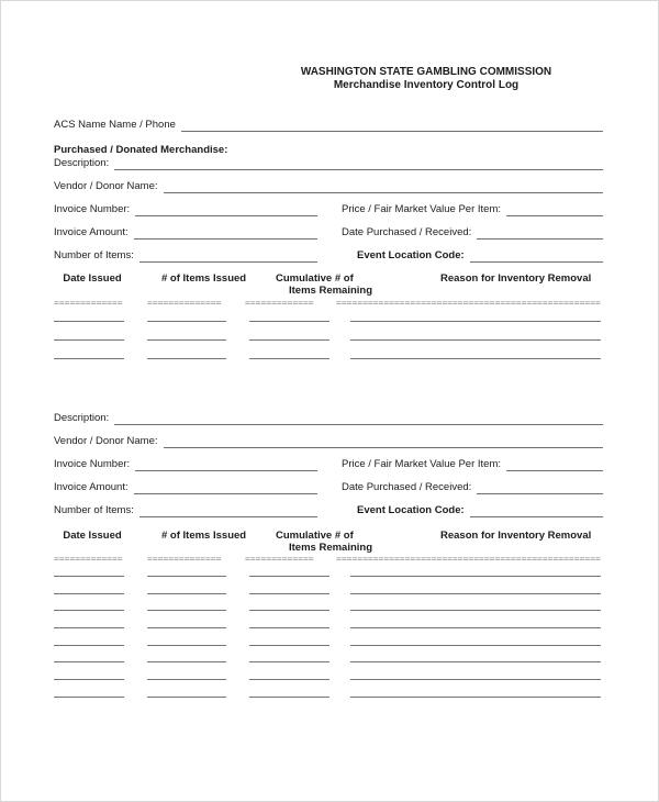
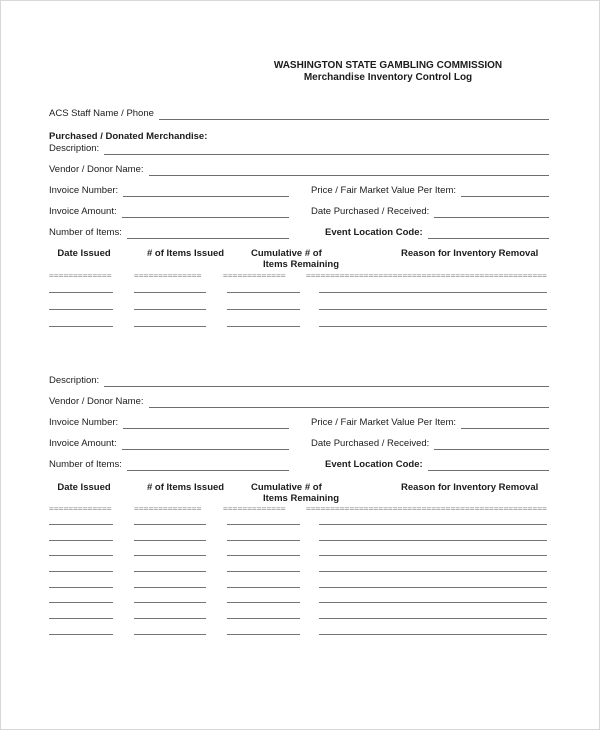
  WASHINGTON STATE GAMBLING COMMISSION
  Merchandise Inventory Control Log
- ACS Name Name / Phone
+ ACS Staff Name / Phone
  Purchased / Donated Merchandise:
  Description:
  Vendor / Donor Name:
  Invoice Number:
  Price / Fair Market Value Per Item:
  Invoice Amount:
  Date Purchased / Received:
  Number of Items:
  Event Location Code:
  Date Issued
  # of Items Issued
  Cumulative # of
  Items Remaining
  Reason for Inventory Removal
  =============
  ==============
  =============
  ==================================================
  Description:
  Vendor / Donor Name:
  Invoice Number:
  Price / Fair Market Value Per Item:
  Invoice Amount:
  Date Purchased / Received:
  Number of Items:
  Event Location Code:
  Date Issued
  # of Items Issued
  Cumulative # of
  Items Remaining
  Reason for Inventory Removal
  =============
  ==============
  =============
  ==================================================
